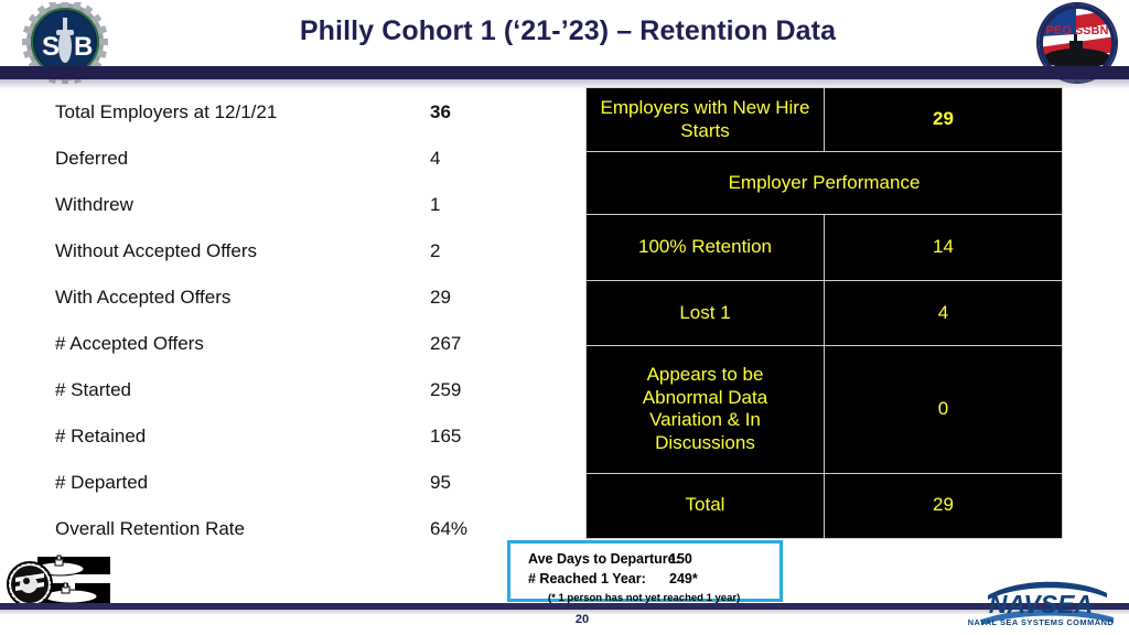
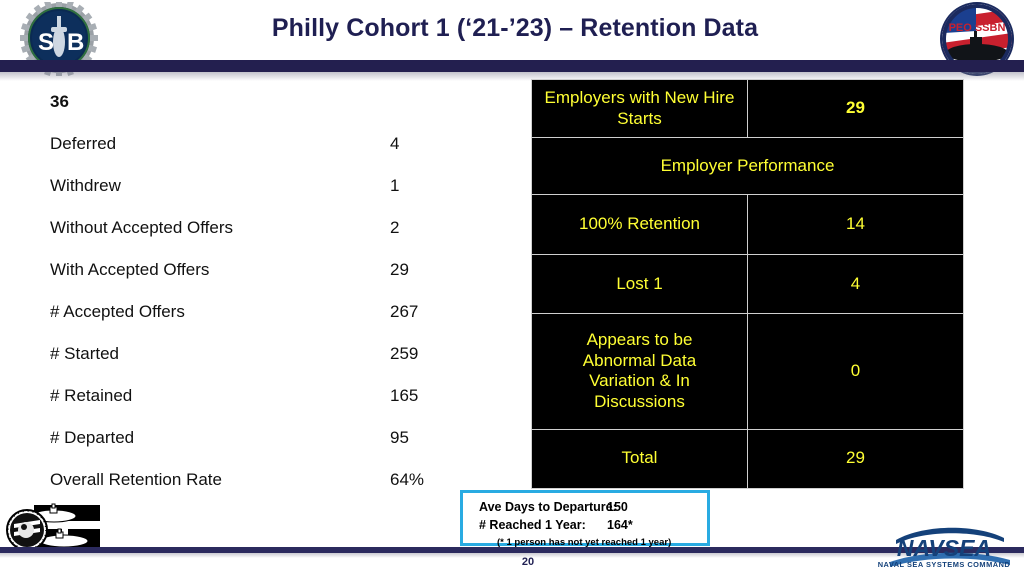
  S
  B
  Philly Cohort 1 (‘21-’23) – Retention Data
  PEO SSBN
- Total Employers at 12/1/21
  36
  Deferred
  4
  Withdrew
  1
  Without Accepted Offers
  2
  With Accepted Offers
  29
  # Accepted Offers
  267
  # Started
  259
  # Retained
  165
  # Departed
  95
  Overall Retention Rate
  64%
  Employers with New Hire Starts	29
  Employer Performance
  100% Retention	14
  Lost 1	4
  Appears to be Abnormal Data Variation & In Discussions	0
  Total	29
  Ave Days to Departur
  150
  # Reached 1 Year:
- 249*
+ 164*
  (* 1 person has not yet reached 1 year)
  20
  NAVSEA
  NAVAL SEA SYSTEMS COMMAND
